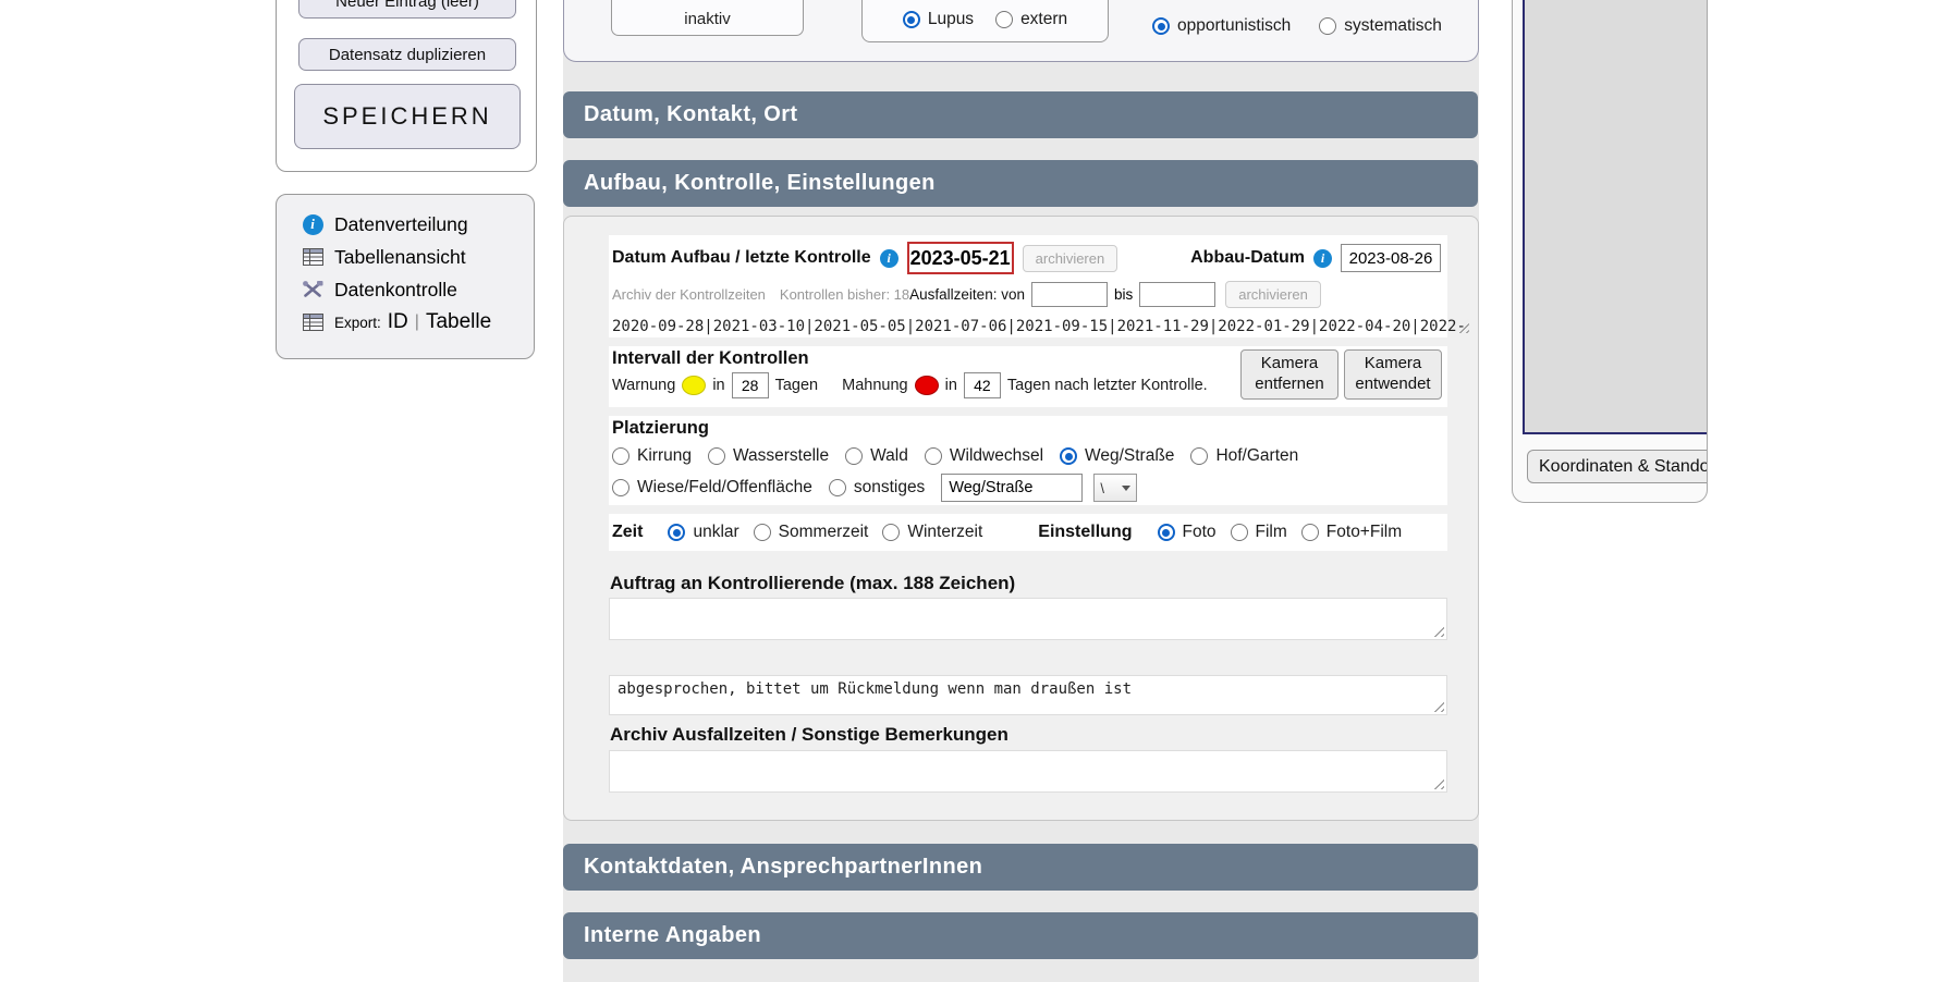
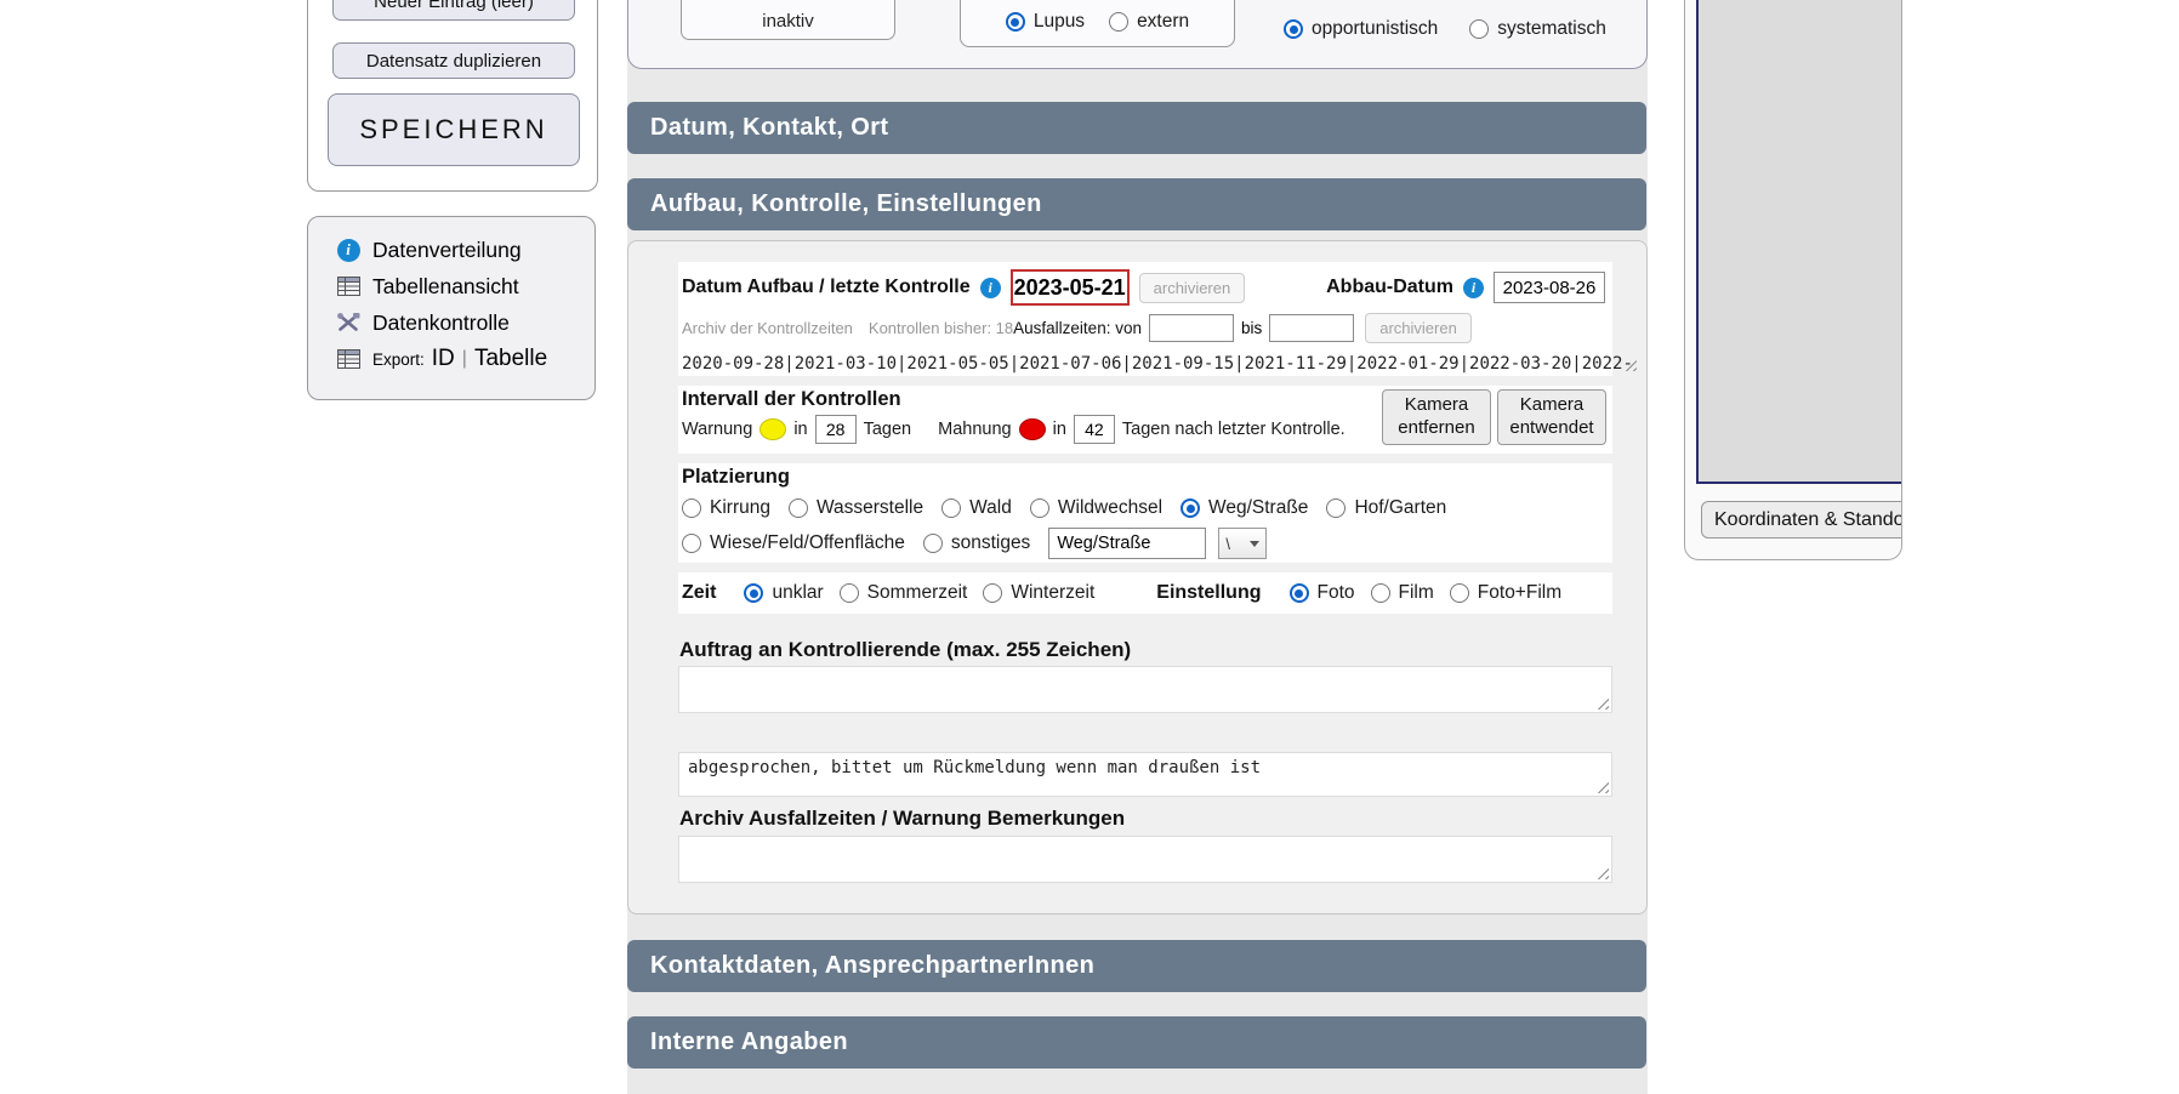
  inaktiv
  Lupus
  extern
  opportunistisch
  systematisch
  Neuer Eintrag (leer)
  Datensatz duplizieren
  SPEICHERN
  Datenverteilung
  Tabellenansicht
  Datenkontrolle
  Export:
  ID
  |
  Tabelle
  Datum, Kontakt, Ort
  Aufbau, Kontrolle, Einstellungen
  Datum Aufbau / letzte Kontrolle
  2023-05-21
  archivieren
  Abbau-Datum
  2023-08-26
  Archiv der Kontrollzeiten
  Kontrollen bisher: 18
  Ausfallzeiten: von
  bis
  archivieren
- 2020-09-28|2021-03-10|2021-05-05|2021-07-06|2021-09-15|2021-11-29|2022-01-29|2022-04-20|2022-
+ 2020-09-28|2021-03-10|2021-05-05|2021-07-06|2021-09-15|2021-11-29|2022-01-29|2022-03-20|2022-
  Intervall der Kontrollen
  Warnung
  in
  28
  Tagen
  Mahnung
  in
  42
  Tagen nach letzter Kontrolle.
  Kamera entfernen
  Kamera entwendet
  Platzierung
  Kirrung
  Wasserstelle
  Wald
  Wildwechsel
  Weg/Straße
  Hof/Garten
  Wiese/Feld/Offenfläche
  sonstiges
  Weg/Straße
  \
  Zeit
  unklar
  Sommerzeit
  Winterzeit
  Einstellung
  Foto
  Film
  Foto+Film
- Auftrag an Kontrollierende (max. 188 Zeichen)
+ Auftrag an Kontrollierende (max. 255 Zeichen)
  abgesprochen, bittet um Rückmeldung wenn man draußen ist
- Archiv Ausfallzeiten / Sonstige Bemerkungen
+ Archiv Ausfallzeiten / Warnung Bemerkungen
  Kontaktdaten, AnsprechpartnerInnen
  Interne Angaben
  Koordinaten & Stando
